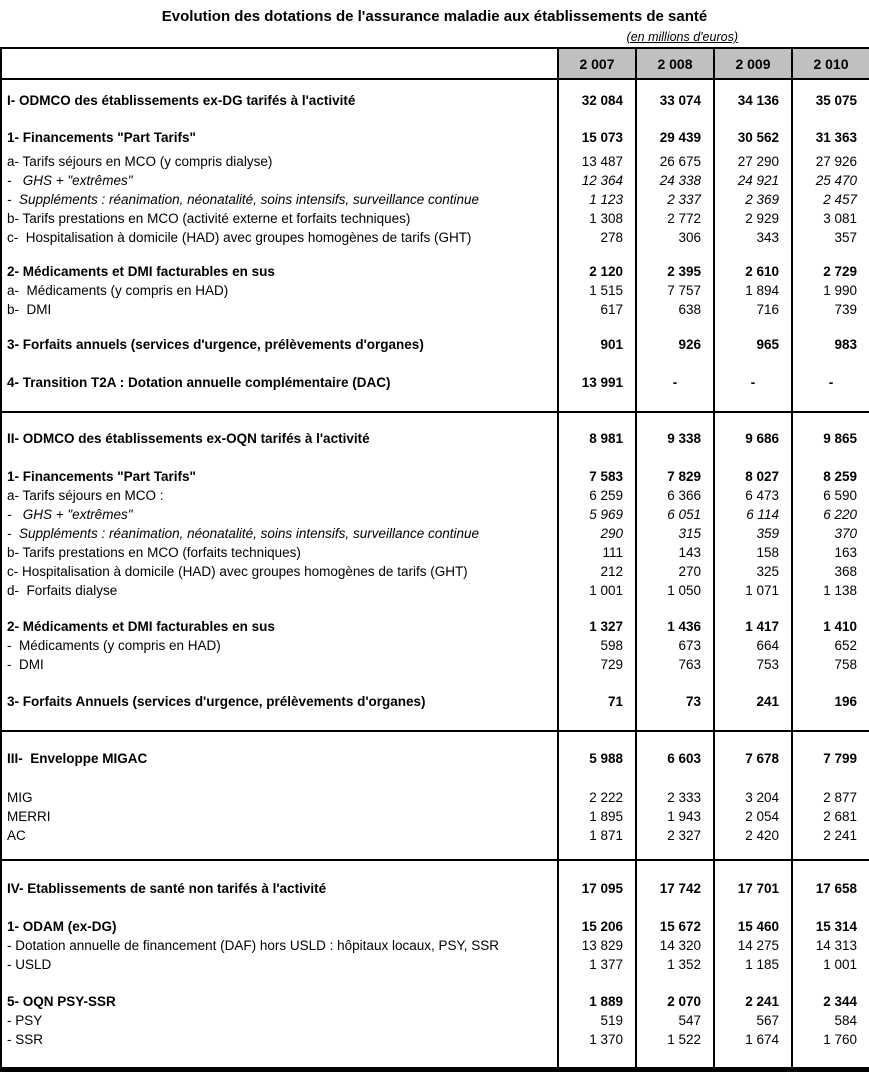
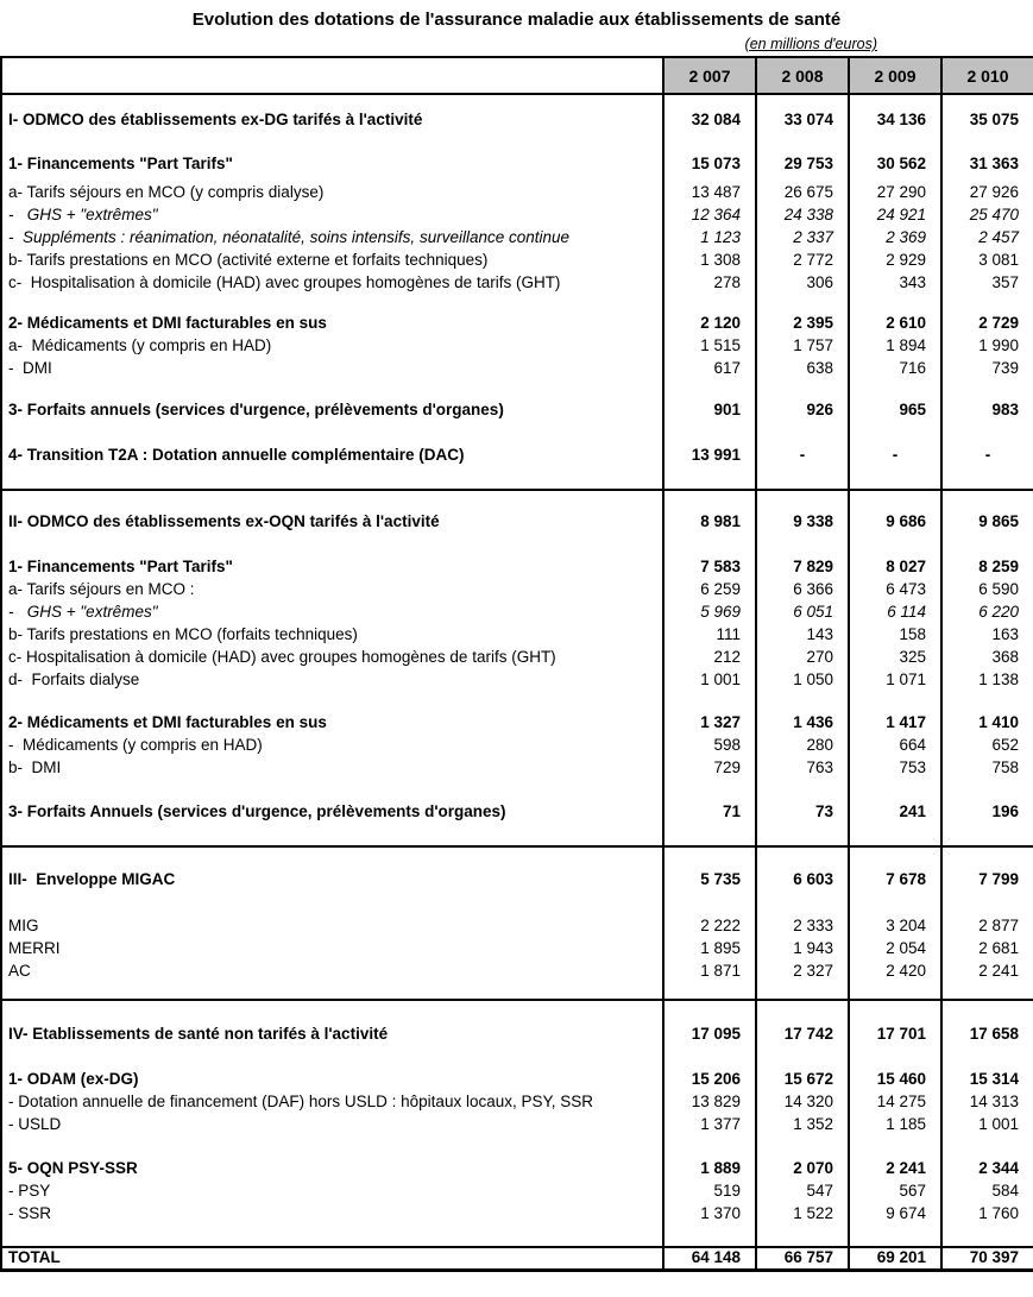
  Evolution des dotations de l'assurance maladie aux établissements de santé
  (en millions d'euros)
  	2 007	2 008	2 009	2 010
  I- ODMCO des établissements ex-DG tarifés à l'activité	32 084	33 074	34 136	35 075
- 1- Financements "Part Tarifs"	15 073	29 439	30 562	31 363
+ 1- Financements "Part Tarifs"	15 073	29 753	30 562	31 363
  a- Tarifs séjours en MCO (y compris dialyse)	13 487	26 675	27 290	27 926
  - GHS + "extrêmes"	12 364	24 338	24 921	25 470
  - Suppléments : réanimation, néonatalité, soins intensifs, surveillance continue	1 123	2 337	2 369	2 457
  b- Tarifs prestations en MCO (activité externe et forfaits techniques)	1 308	2 772	2 929	3 081
  c- Hospitalisation à domicile (HAD) avec groupes homogènes de tarifs (GHT)	278	306	343	357
  2- Médicaments et DMI facturables en sus	2 120	2 395	2 610	2 729
- a- Médicaments (y compris en HAD)	1 515	7 757	1 894	1 990
+ a- Médicaments (y compris en HAD)	1 515	1 757	1 894	1 990
- b- DMI	617	638	716	739
+ - DMI	617	638	716	739
  3- Forfaits annuels (services d'urgence, prélèvements d'organes)	901	926	965	983
  4- Transition T2A : Dotation annuelle complémentaire (DAC)	13 991	-	-	-
  II- ODMCO des établissements ex-OQN tarifés à l'activité	8 981	9 338	9 686	9 865
  1- Financements "Part Tarifs"	7 583	7 829	8 027	8 259
  a- Tarifs séjours en MCO :	6 259	6 366	6 473	6 590
  - GHS + "extrêmes"	5 969	6 051	6 114	6 220
- - Suppléments : réanimation, néonatalité, soins intensifs, surveillance continue	290	315	359	370
  b- Tarifs prestations en MCO (forfaits techniques)	111	143	158	163
  c- Hospitalisation à domicile (HAD) avec groupes homogènes de tarifs (GHT)	212	270	325	368
  d- Forfaits dialyse	1 001	1 050	1 071	1 138
  2- Médicaments et DMI facturables en sus	1 327	1 436	1 417	1 410
- - Médicaments (y compris en HAD)	598	673	664	652
+ - Médicaments (y compris en HAD)	598	280	664	652
- - DMI	729	763	753	758
+ b- DMI	729	763	753	758
  3- Forfaits Annuels (services d'urgence, prélèvements d'organes)	71	73	241	196
- III- Enveloppe MIGAC	5 988	6 603	7 678	7 799
+ III- Enveloppe MIGAC	5 735	6 603	7 678	7 799
  MIG	2 222	2 333	3 204	2 877
  MERRI	1 895	1 943	2 054	2 681
  AC	1 871	2 327	2 420	2 241
  IV- Etablissements de santé non tarifés à l'activité	17 095	17 742	17 701	17 658
  1- ODAM (ex-DG)	15 206	15 672	15 460	15 314
  - Dotation annuelle de financement (DAF) hors USLD : hôpitaux locaux, PSY, SSR	13 829	14 320	14 275	14 313
  - USLD	1 377	1 352	1 185	1 001
  5- OQN PSY-SSR	1 889	2 070	2 241	2 344
  - PSY	519	547	567	584
- - SSR	1 370	1 522	1 674	1 760
+ - SSR	1 370	1 522	9 674	1 760
+ TOTAL	64 148	66 757	69 201	70 397
